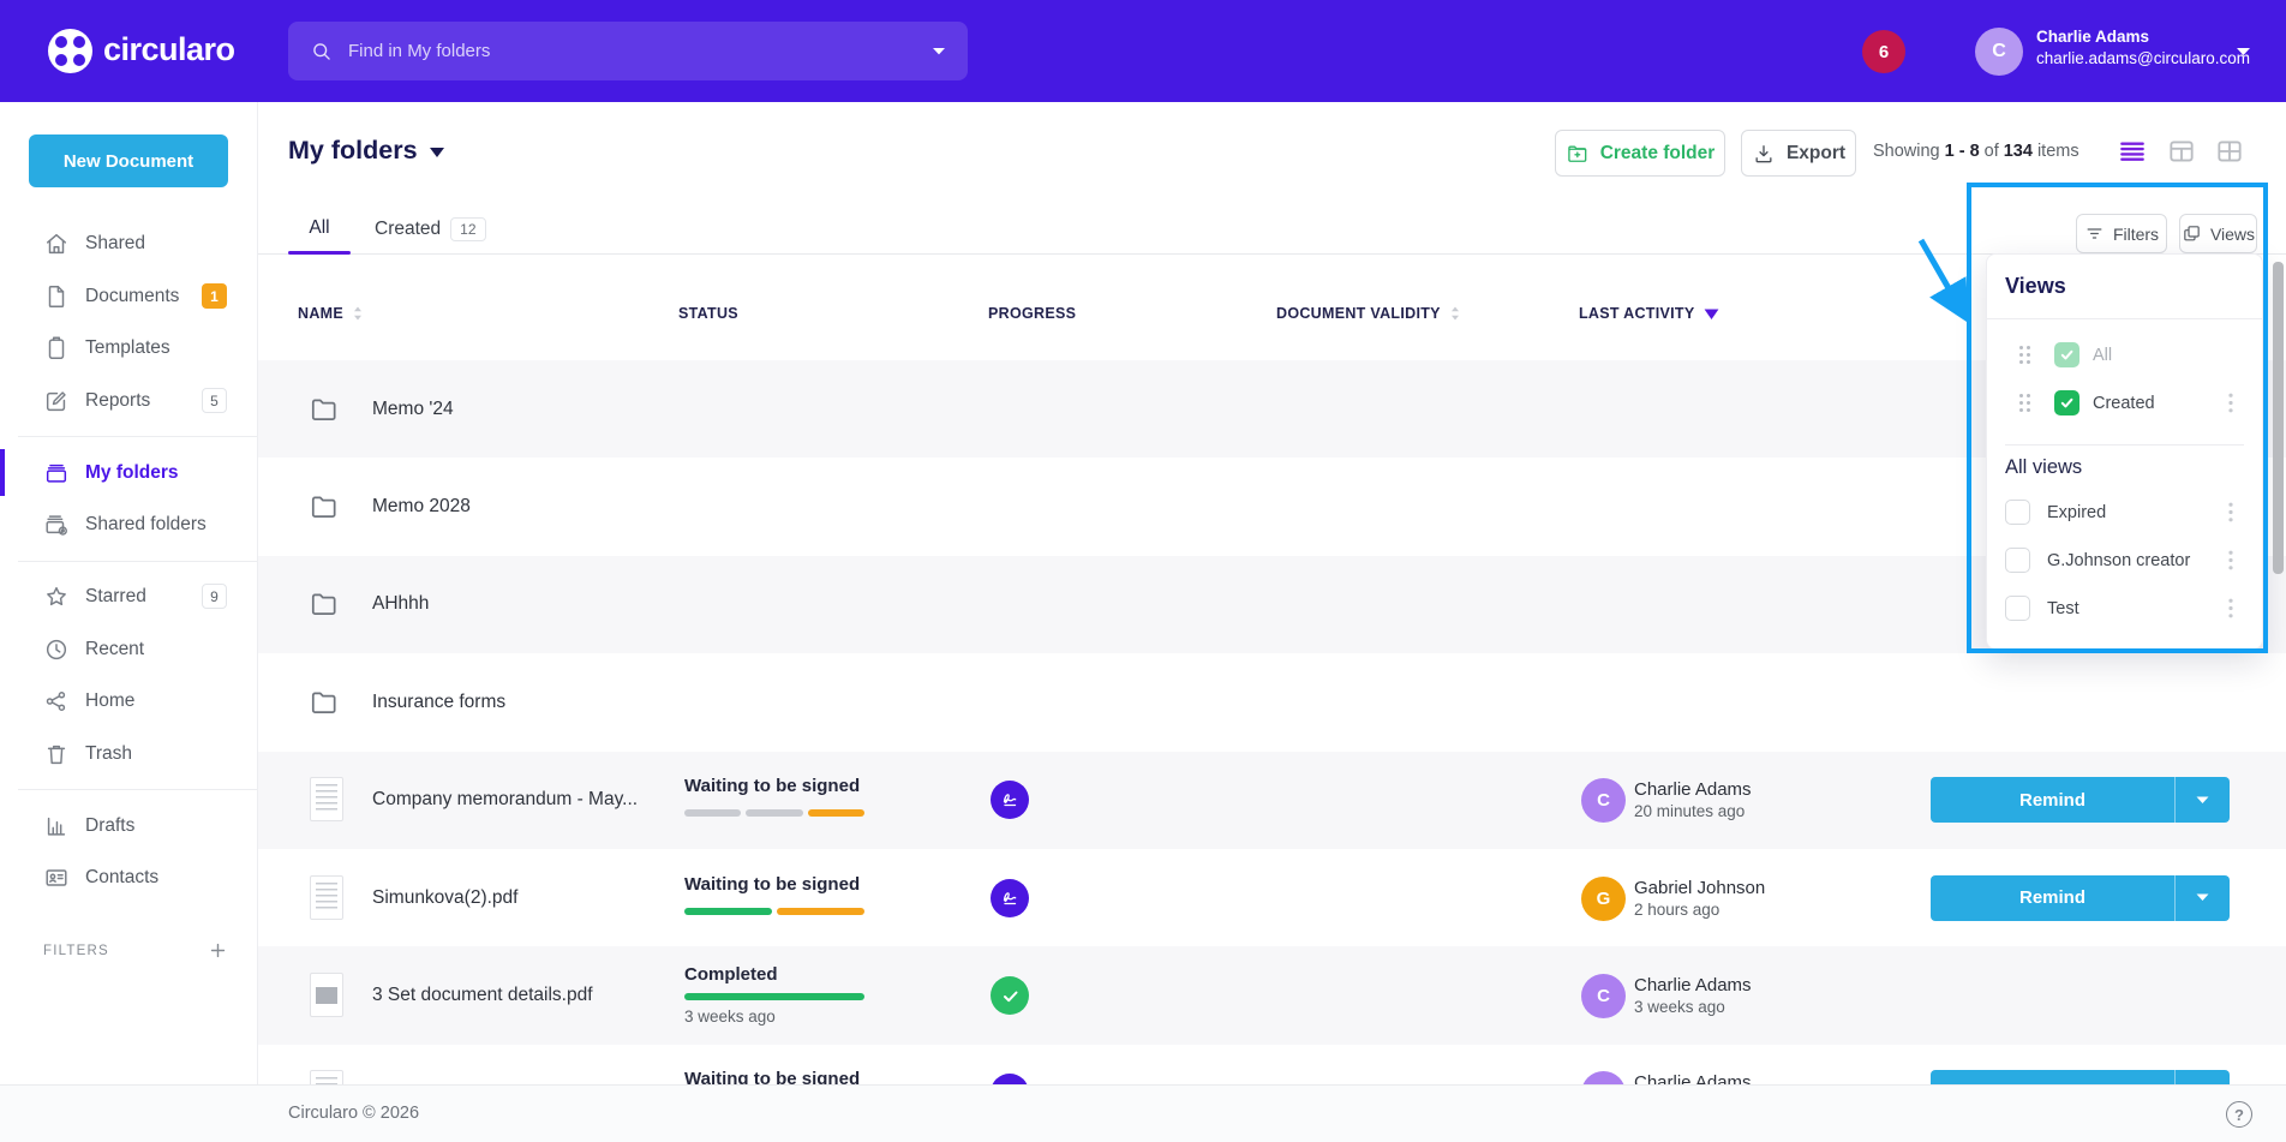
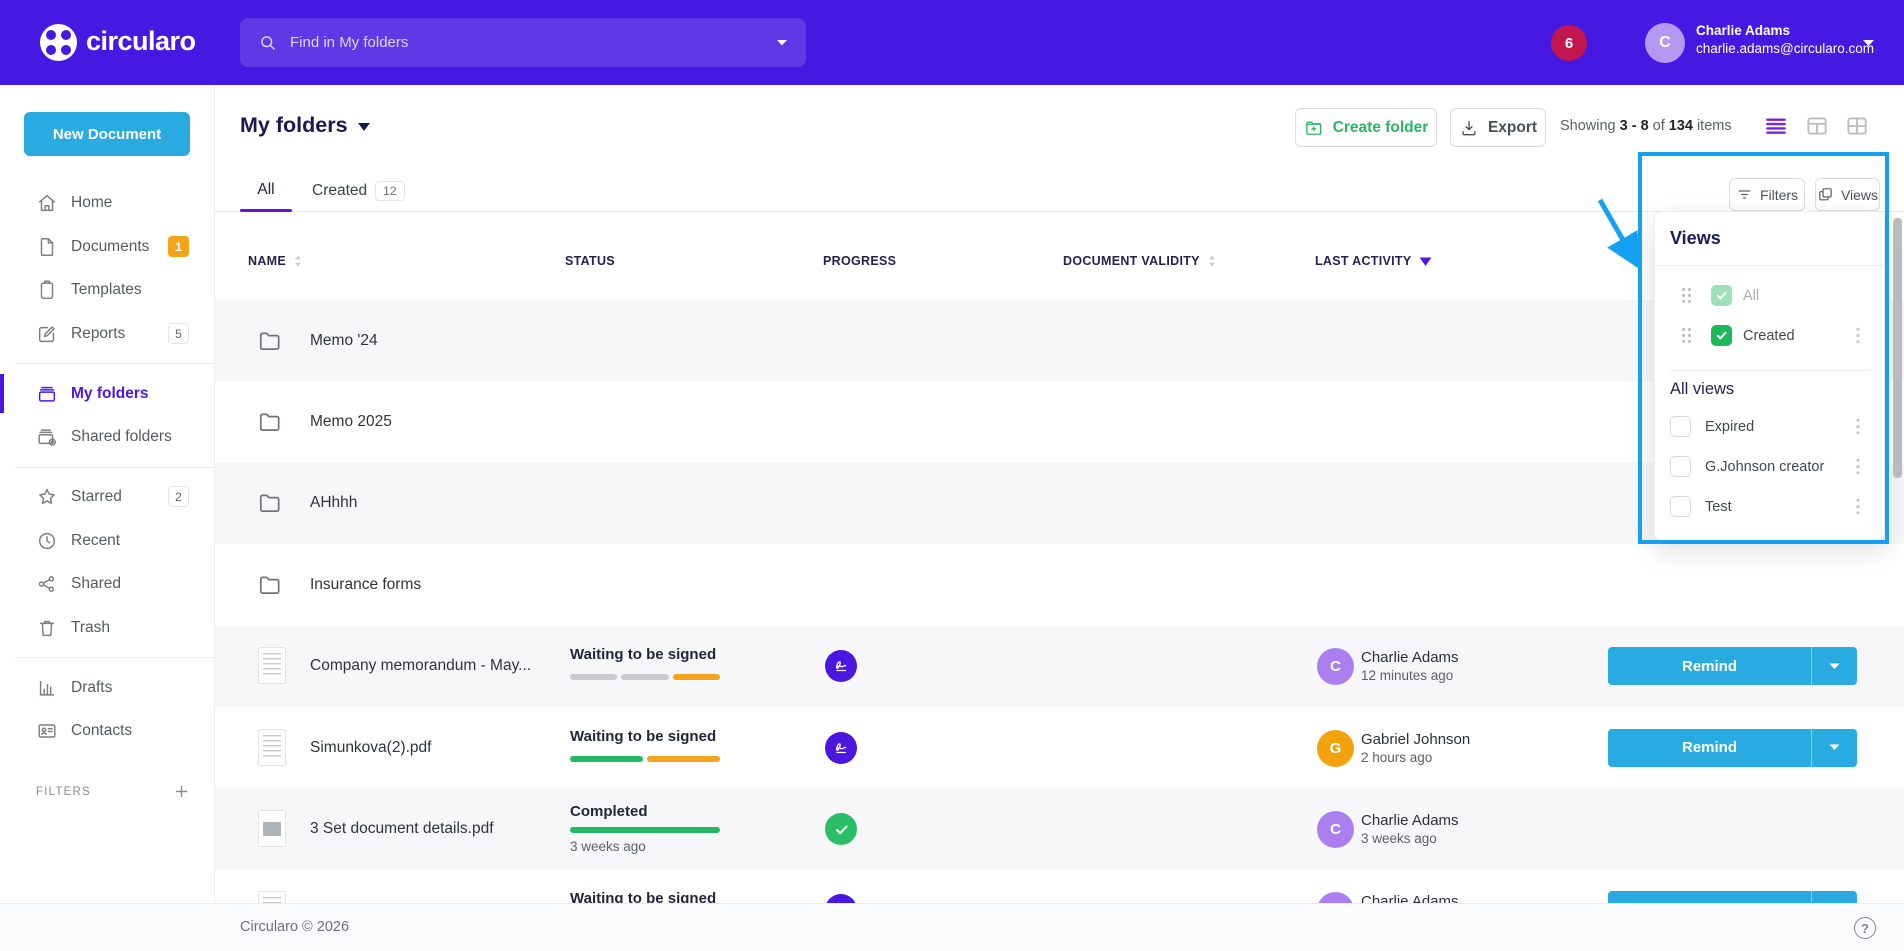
  circularo
  Find in My folders
  6
  C
  Charlie Adams
  charlie.adams@circularo.com
  New Document
- Shared
+ Home
  Documents
  1
  Templates
  Reports
  5
  My folders
  Shared folders
  Starred
- 9
+ 2
  Recent
- Home
+ Shared
  Trash
  Drafts
  Contacts
  FILTERS
  My folders
  Create folder
  Export
  Showing
- 1 - 8
+ 3 - 8
  of
  134
  items
  All
  Created
  12
  NAME
  STATUS
  PROGRESS
  DOCUMENT VALIDITY
  LAST ACTIVITY
  Memo '24
- Memo 2028
+ Memo 2025
  AHhhh
  Insurance forms
  Company memorandum - May...
  Waiting to be signed
  C
  Charlie Adams
- 20 minutes ago
+ 12 minutes ago
  Remind
  Simunkova(2).pdf
  Waiting to be signed
  G
  Gabriel Johnson
  2 hours ago
  Remind
  3 Set document details.pdf
  Completed
  3 weeks ago
  C
  Charlie Adams
  3 weeks ago
  Waiting to be signed
  Charlie Adams
  Circularo © 2026
  ?
  Filters
  Views
  Views
  All
  Created
  All views
  Expired
  G.Johnson creator
  Test
